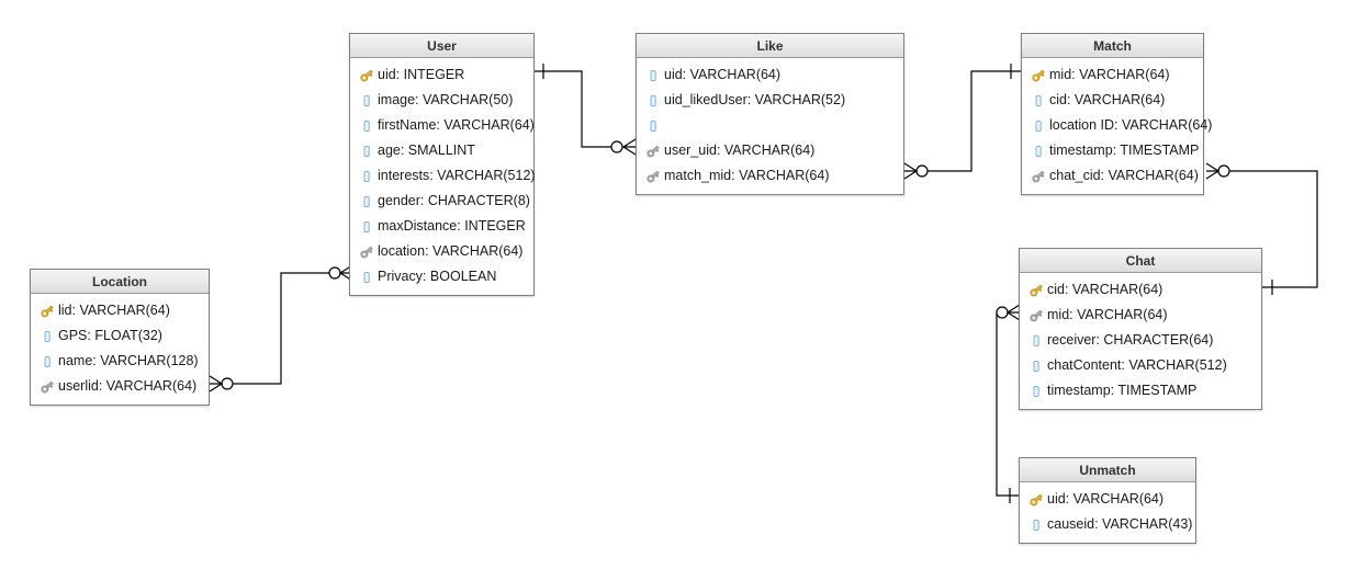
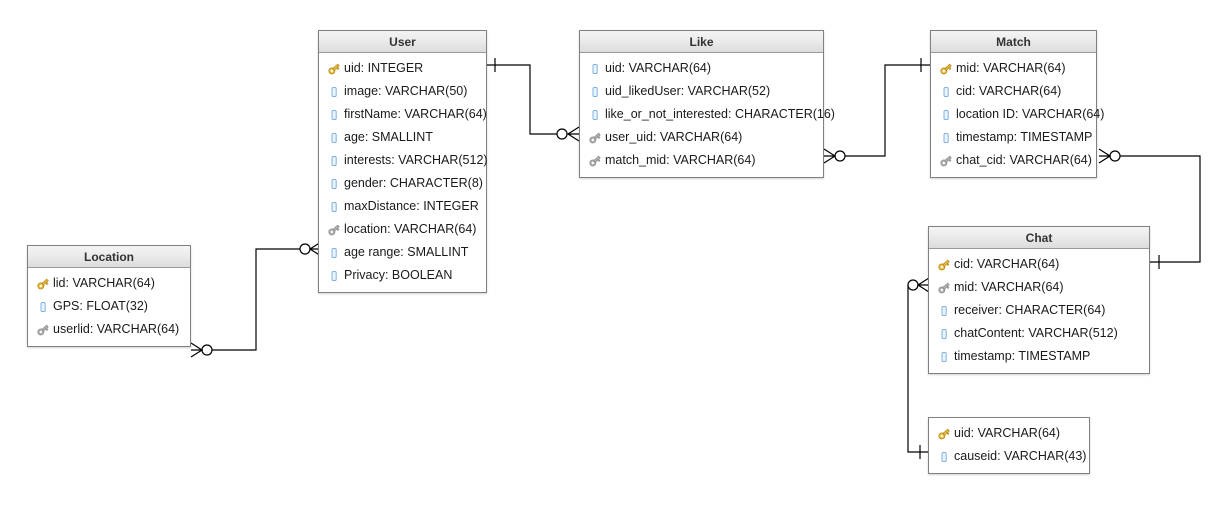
  Location
  lid: VARCHAR(64)
  GPS: FLOAT(32)
- name: VARCHAR(128)
  userlid: VARCHAR(64)
  User
  uid: INTEGER
  image: VARCHAR(50)
  firstName: VARCHAR(64)
  age: SMALLINT
  interests: VARCHAR(512)
  gender: CHARACTER(8)
  maxDistance: INTEGER
  location: VARCHAR(64)
+ age range: SMALLINT
  Privacy: BOOLEAN
  Like
  uid: VARCHAR(64)
  uid_likedUser: VARCHAR(52)
+ like_or_not_interested: CHARACTER(16)
  user_uid: VARCHAR(64)
  match_mid: VARCHAR(64)
  Match
  mid: VARCHAR(64)
  cid: VARCHAR(64)
  location ID: VARCHAR(64)
  timestamp: TIMESTAMP
  chat_cid: VARCHAR(64)
  Chat
  cid: VARCHAR(64)
  mid: VARCHAR(64)
  receiver: CHARACTER(64)
  chatContent: VARCHAR(512)
  timestamp: TIMESTAMP
- Unmatch
  uid: VARCHAR(64)
  causeid: VARCHAR(43)
